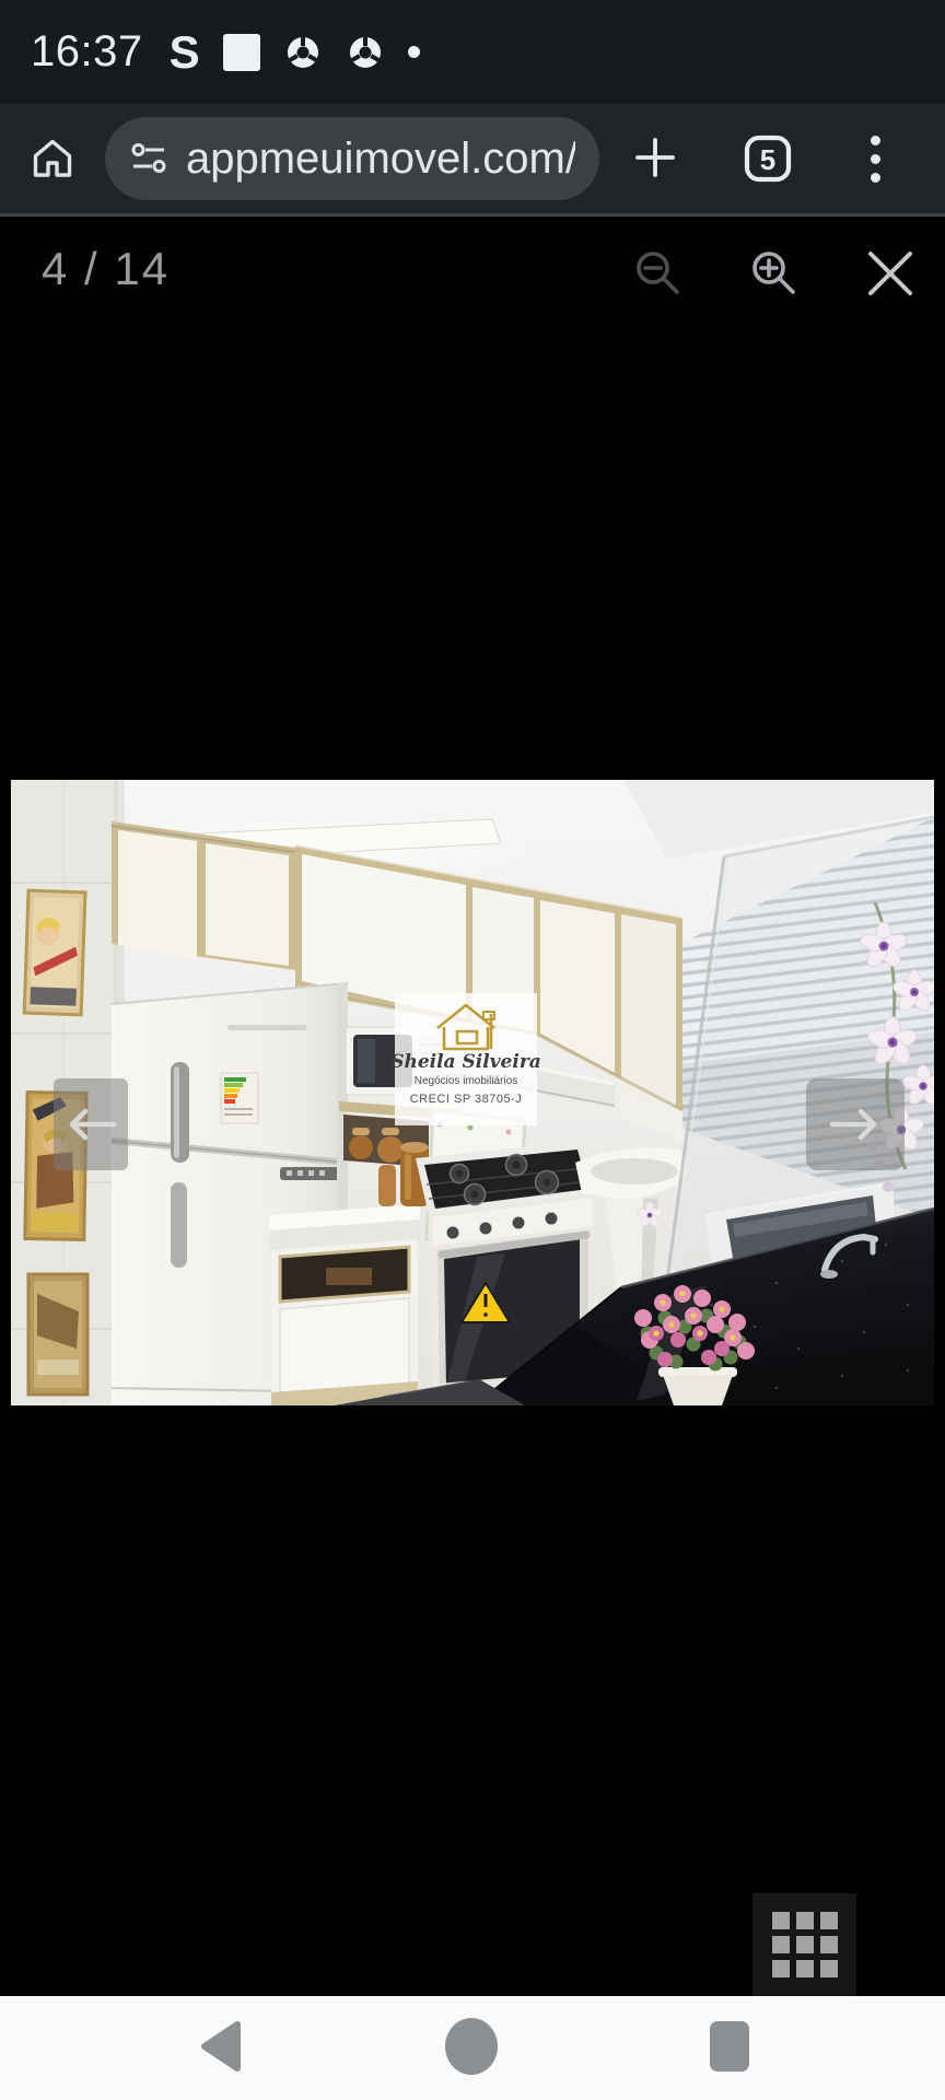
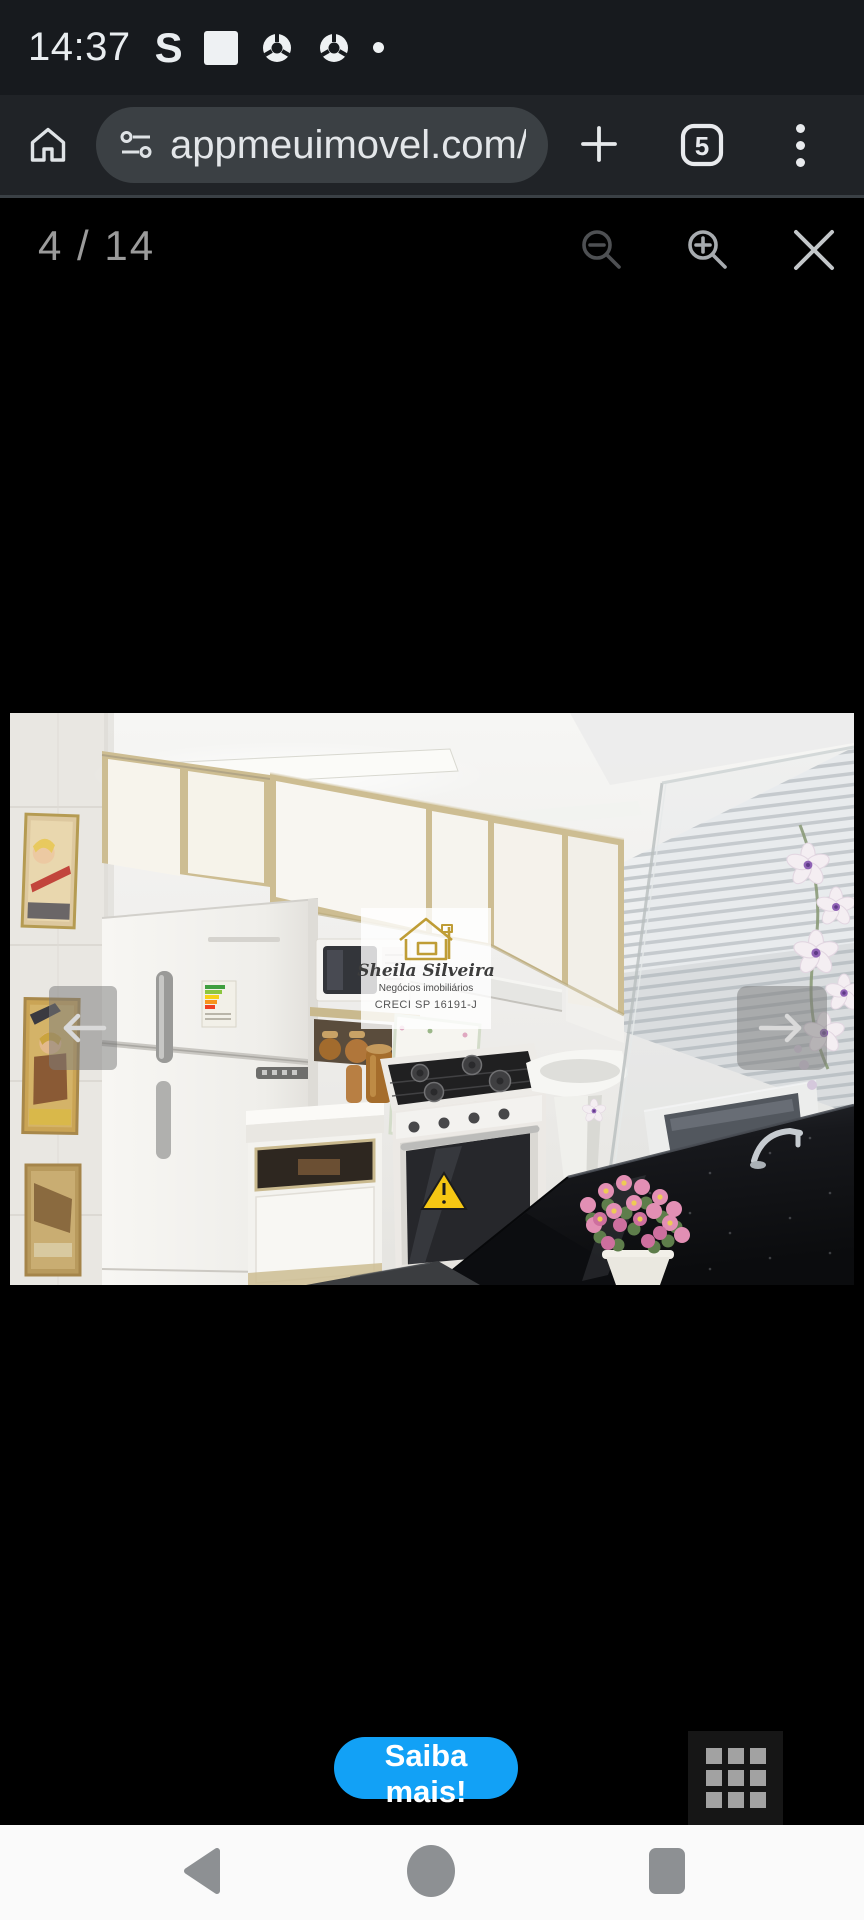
- 16:37
+ 14:37
  S
  appmeuimovel.com/
  5
  4 / 14
  Sheila Silveira
  Negócios imobiliários
- CRECI SP 38705-J
+ CRECI SP 16191-J
+ Saiba mais!
